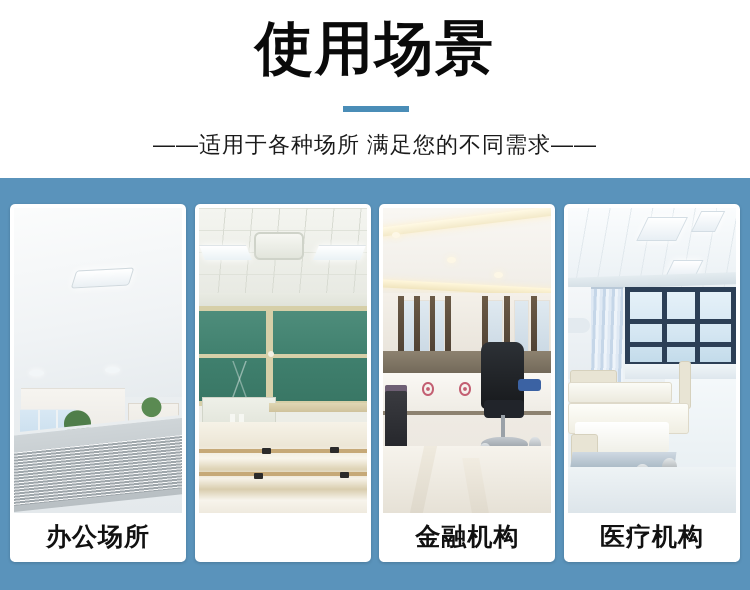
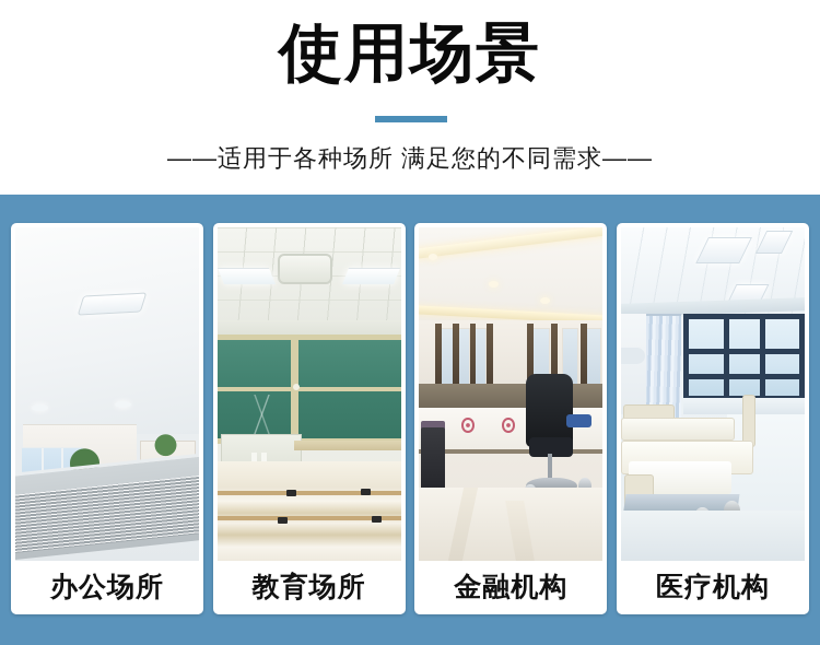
  使用场景
  ——适用于各种场所 满足您的不同需求——
  办公场所
+ 教育场所
  金融机构
  医疗机构
